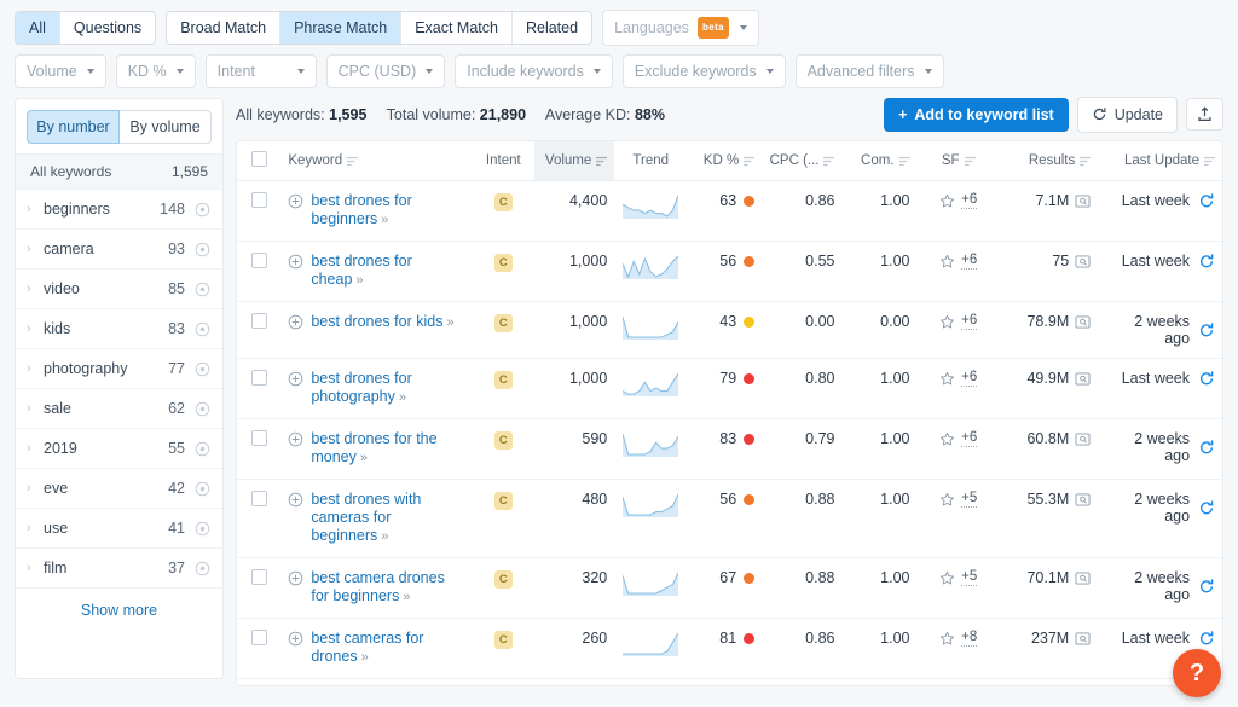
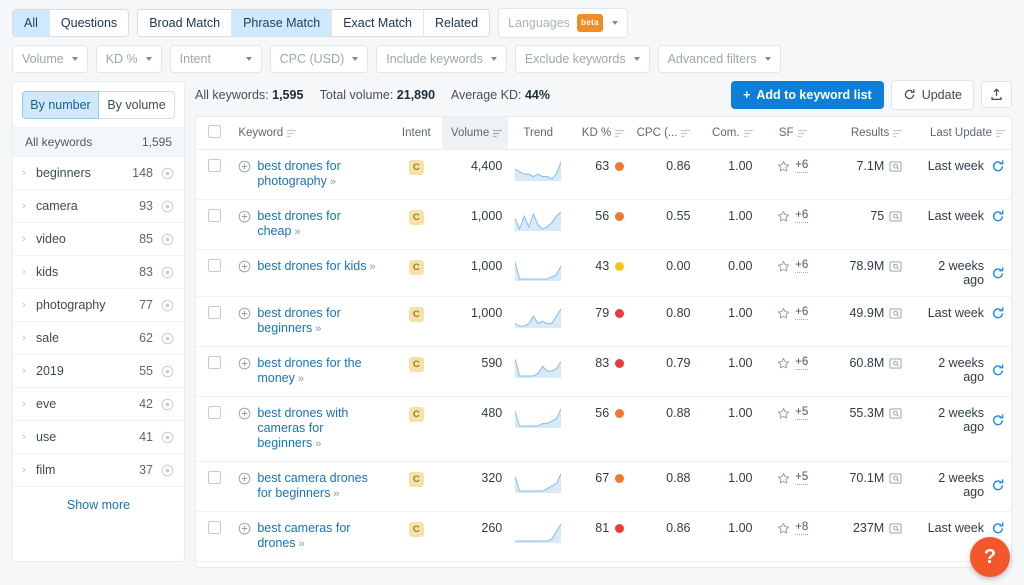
  All
  Questions
  Broad Match
  Phrase Match
  Exact Match
  Related
  Languages
  beta
  Volume
  KD %
  Intent
  CPC (USD)
  Include keywords
  Exclude keywords
  Advanced filters
  By number
  By volume
  All keywords
  1,595
  ›
  beginners
  148
  ›
  camera
  93
  ›
  video
  85
  ›
  kids
  83
  ›
  photography
  77
  ›
  sale
  62
  ›
  2019
  55
  ›
  eve
  42
  ›
  use
  41
  ›
  film
  37
  Show more
- All keywords: 1,595 Total volume: 21,890 Average KD: 88%
+ All keywords: 1,595 Total volume: 21,890 Average KD: 44%
  +
  Add to keyword list
  Update
  	Keyword	Intent	Volume	Trend	KD %	CPC (...	Com.	SF	Results	Last Update
- 	best drones for beginners »	C	4,400		63	0.86	1.00	+6	7.1M	Last week
+ 	best drones for photography »	C	4,400		63	0.86	1.00	+6	7.1M	Last week
  	best drones for cheap »	C	1,000		56	0.55	1.00	+6	75	Last week
  	best drones for kids »	C	1,000		43	0.00	0.00	+6	78.9M	2 weeks ago
- 	best drones for photography »	C	1,000		79	0.80	1.00	+6	49.9M	Last week
+ 	best drones for beginners »	C	1,000		79	0.80	1.00	+6	49.9M	Last week
  	best drones for the money »	C	590		83	0.79	1.00	+6	60.8M	2 weeks ago
  	best drones with cameras for beginners »	C	480		56	0.88	1.00	+5	55.3M	2 weeks ago
  	best camera drones for beginners »	C	320		67	0.88	1.00	+5	70.1M	2 weeks ago
  	best cameras for drones »	C	260		81	0.86	1.00	+8	237M	Last week
  ?
